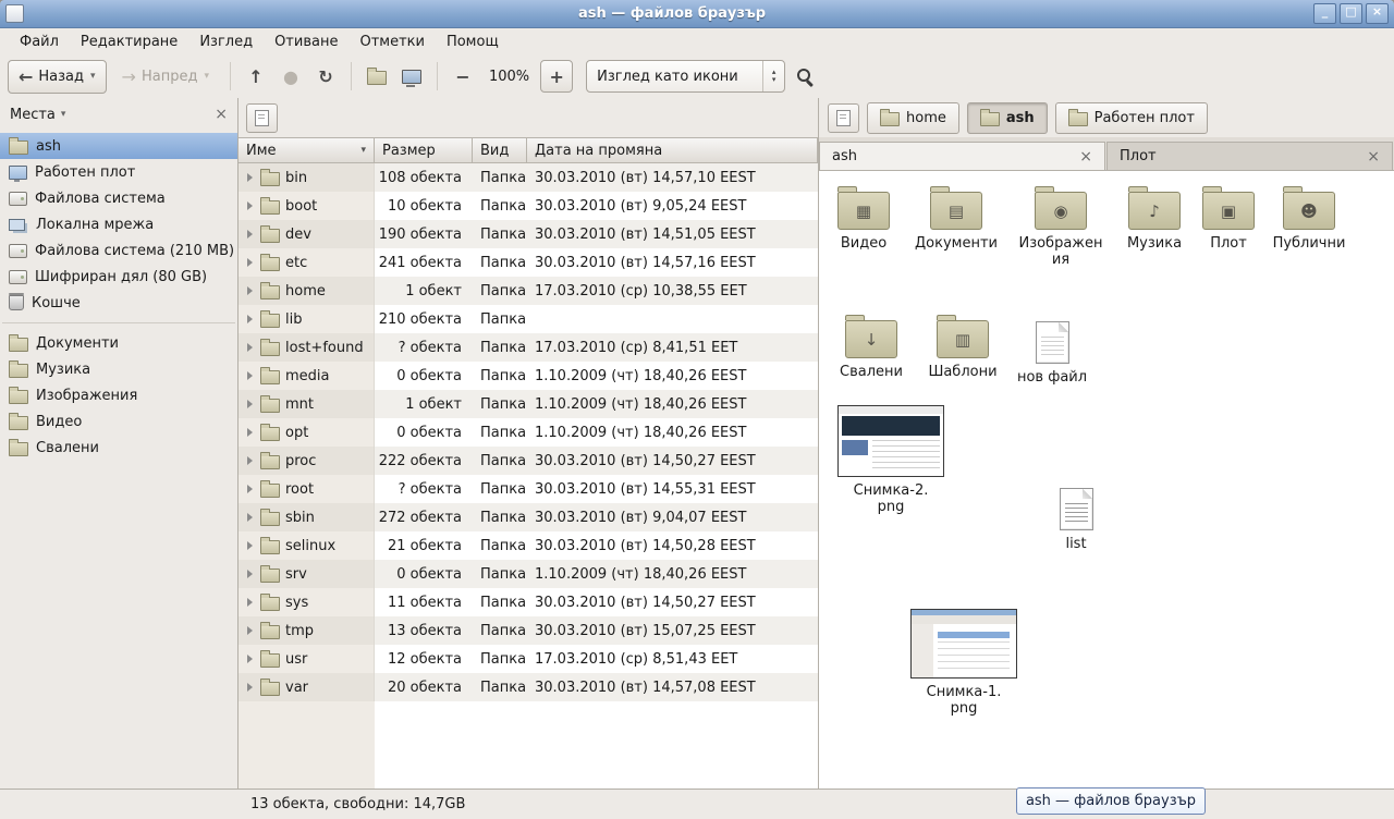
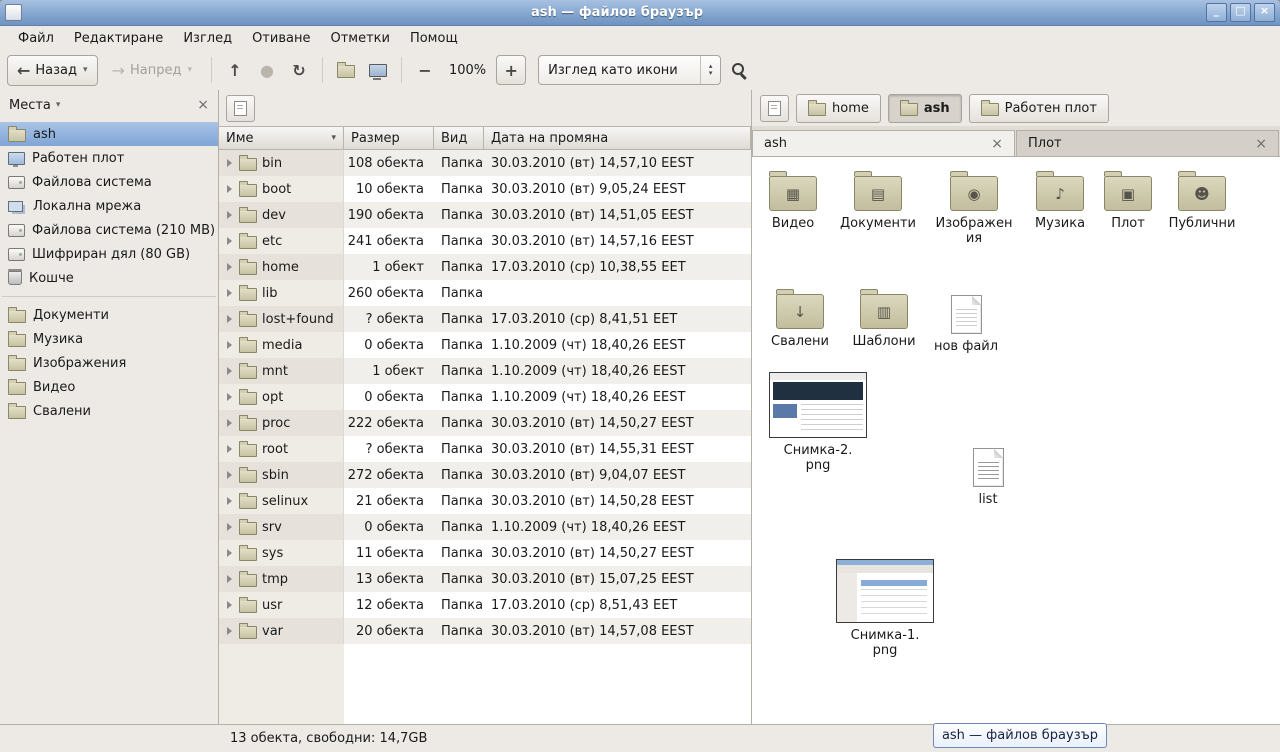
  ash — файлов браузър
  _
  □
  ×
  Файл
  Редактиране
  Изглед
  Отиване
  Отметки
  Помощ
  ←
  Назад
  ▾
  →
  Напред
  ▾
  ↑
  ●
  ↻
  −
  100%
  +
  Изглед като икони
  ▴
  ▾
  Места
  ▾
  ×
  ash
  Работен плот
  Файлова система
  Локална мрежа
  Файлова система (210 MB)
  Шифриран дял (80 GB)
  Кошче
  Документи
  Музика
  Изображения
  Видео
  Свалени
  Име
  ▾
  Размер
  Вид
  Дата на промяна
  bin
  108 обекта
  Папка
  30.03.2010 (вт) 14,57,10 EEST
  boot
  10 обекта
  Папка
  30.03.2010 (вт) 9,05,24 EEST
  dev
  190 обекта
  Папка
  30.03.2010 (вт) 14,51,05 EEST
  etc
  241 обекта
  Папка
  30.03.2010 (вт) 14,57,16 EEST
  home
  1 обект
  Папка
  17.03.2010 (ср) 10,38,55 EET
  lib
- 210 обекта
+ 260 обекта
  Папка
  lost+found
  ? обекта
  Папка
  17.03.2010 (ср) 8,41,51 EET
  media
  0 обекта
  Папка
  1.10.2009 (чт) 18,40,26 EEST
  mnt
  1 обект
  Папка
  1.10.2009 (чт) 18,40,26 EEST
  opt
  0 обекта
  Папка
  1.10.2009 (чт) 18,40,26 EEST
  proc
  222 обекта
  Папка
  30.03.2010 (вт) 14,50,27 EEST
  root
  ? обекта
  Папка
  30.03.2010 (вт) 14,55,31 EEST
  sbin
  272 обекта
  Папка
  30.03.2010 (вт) 9,04,07 EEST
  selinux
  21 обекта
  Папка
  30.03.2010 (вт) 14,50,28 EEST
  srv
  0 обекта
  Папка
  1.10.2009 (чт) 18,40,26 EEST
  sys
  11 обекта
  Папка
  30.03.2010 (вт) 14,50,27 EEST
  tmp
  13 обекта
  Папка
  30.03.2010 (вт) 15,07,25 EEST
  usr
  12 обекта
  Папка
  17.03.2010 (ср) 8,51,43 EET
  var
  20 обекта
  Папка
  30.03.2010 (вт) 14,57,08 EEST
  home
  ash
  Работен плот
  ash
  ×
  Плот
  ×
  ▦
  Видео
  ▤
  Документи
  ◉
  Изображен
  ия
  ♪
  Музика
  ▣
  Плот
  ☻
  Публични
  ↓
  Свалени
  ▥
  Шаблони
  нов файл
  Снимка-2.
  png
  list
  Снимка-1.
  png
  13 обекта, свободни: 14,7GB
  ash — файлов браузър
